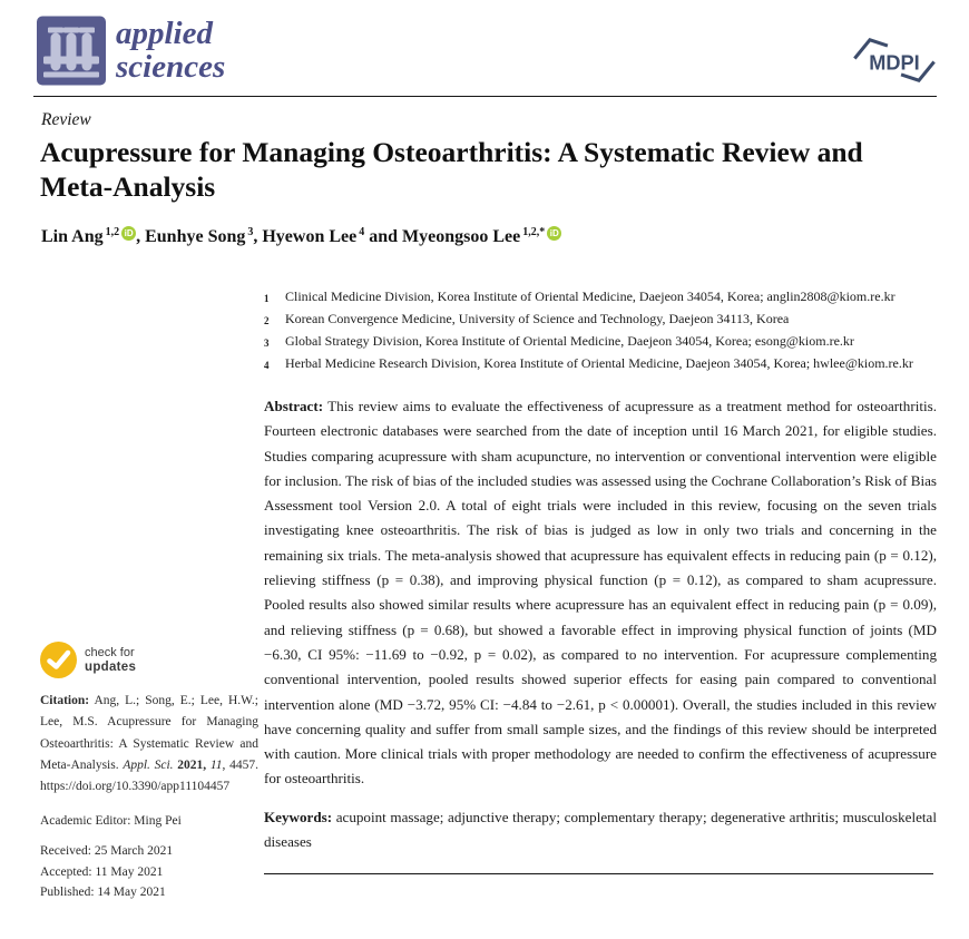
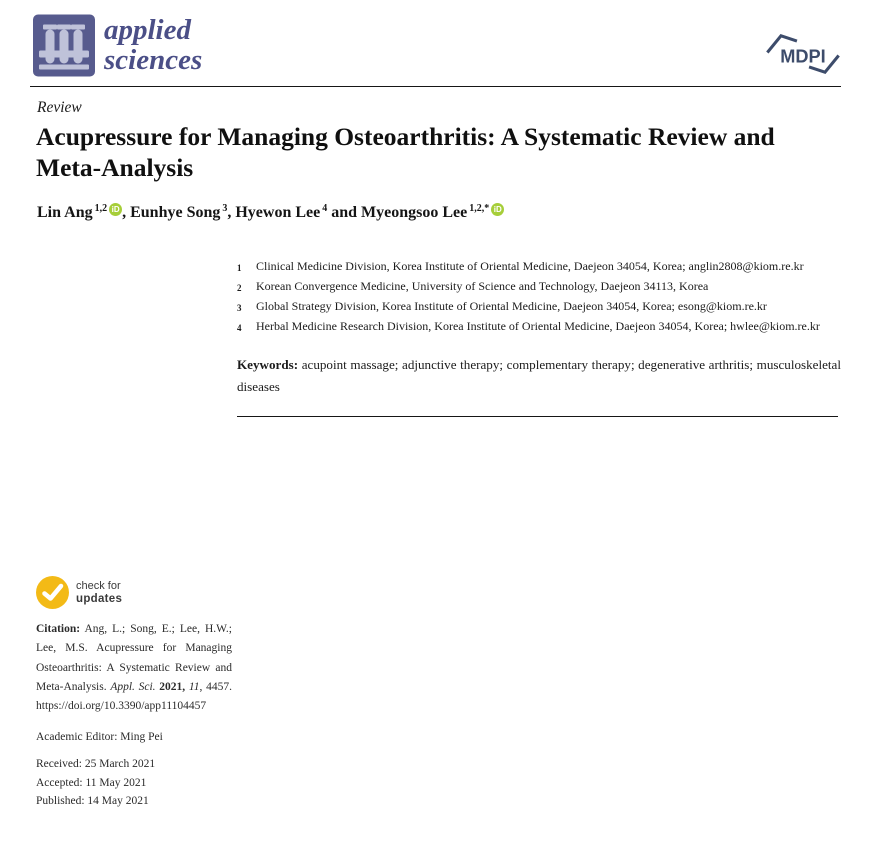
  applied
  sciences
  MDPI
  Review
  Acupressure for Managing Osteoarthritis: A Systematic Review and Meta-Analysis
  Lin Ang 1,2 iD , Eunhye Song 3, Hyewon Lee 4 and Myeongsoo Lee 1,2,* iD
  1
  Clinical Medicine Division, Korea Institute of Oriental Medicine, Daejeon 34054, Korea; anglin2808@kiom.re.kr
  2
  Korean Convergence Medicine, University of Science and Technology, Daejeon 34113, Korea
  3
  Global Strategy Division, Korea Institute of Oriental Medicine, Daejeon 34054, Korea; esong@kiom.re.kr
  4
  Herbal Medicine Research Division, Korea Institute of Oriental Medicine, Daejeon 34054, Korea; hwlee@kiom.re.kr
- Abstract: This review aims to evaluate the effectiveness of acupressure as a treatment method for osteoarthritis. Fourteen electronic databases were searched from the date of inception until 16 March 2021, for eligible studies. Studies comparing acupressure with sham acupuncture, no intervention or conventional intervention were eligible for inclusion. The risk of bias of the included studies was assessed using the Cochrane Collaboration’s Risk of Bias Assessment tool Version 2.0. A total of eight trials were included in this review, focusing on the seven trials investigating knee osteoarthritis. The risk of bias is judged as low in only two trials and concerning in the remaining six trials. The meta-analysis showed that acupressure has equivalent effects in reducing pain (p = 0.12), relieving stiffness (p = 0.38), and improving physical function (p = 0.12), as compared to sham acupressure. Pooled results also showed similar results where acupressure has an equivalent effect in reducing pain (p = 0.09), and relieving stiffness (p = 0.68), but showed a favorable effect in improving physical function of joints (MD −6.30, CI 95%: −11.69 to −0.92, p = 0.02), as compared to no intervention. For acupressure complementing conventional intervention, pooled results showed superior effects for easing pain compared to conventional intervention alone (MD −3.72, 95% CI: −4.84 to −2.61, p < 0.00001). Overall, the studies included in this review have concerning quality and suffer from small sample sizes, and the findings of this review should be interpreted with caution. More clinical trials with proper methodology are needed to confirm the effectiveness of acupressure for osteoarthritis.
  Keywords: acupoint massage; adjunctive therapy; complementary therapy; degenerative arthritis; musculoskeletal diseases
  check for
  updates
  Citation: Ang, L.; Song, E.; Lee, H.W.; Lee, M.S. Acupressure for Managing Osteoarthritis: A Systematic Review and Meta-Analysis. Appl. Sci. 2021, 11, 4457. https://doi.org/10.3390/app11104457
  Academic Editor: Ming Pei
  Received: 25 March 2021
  Accepted: 11 May 2021
  Published: 14 May 2021
